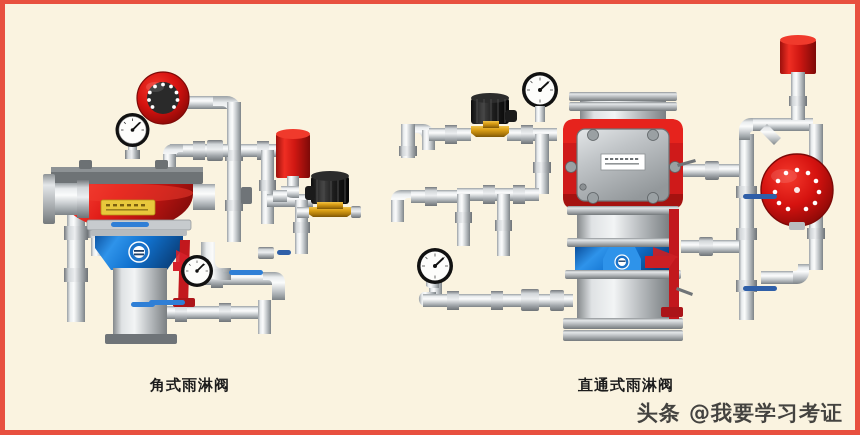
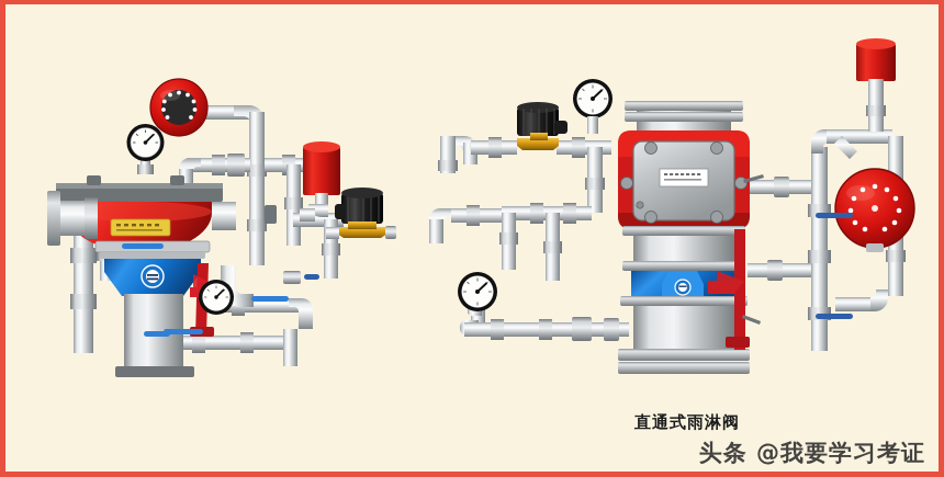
- 角式雨淋阀
  直通式雨淋阀
  头条 @我要学习考证
